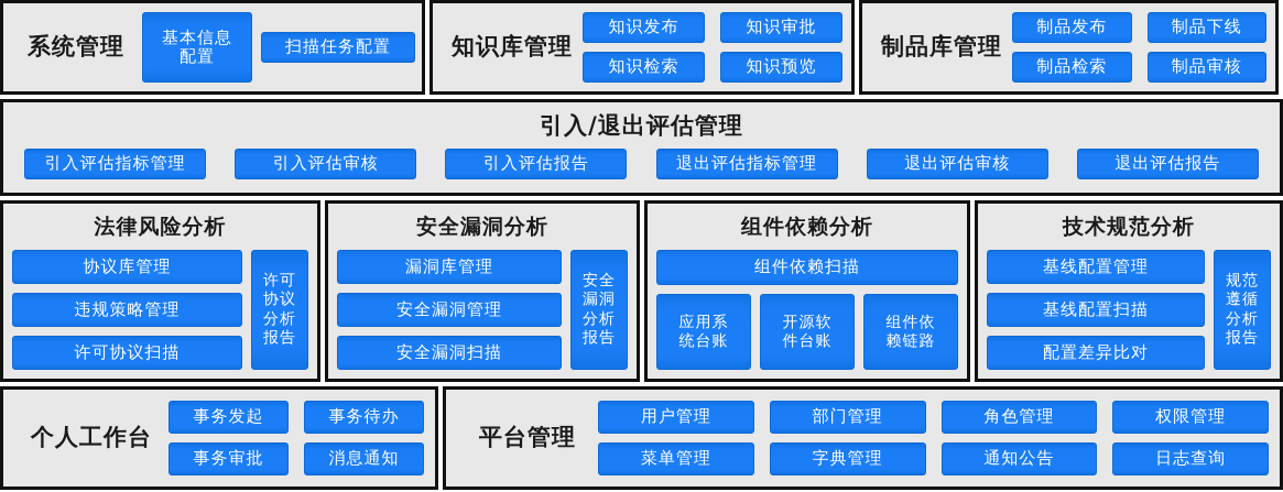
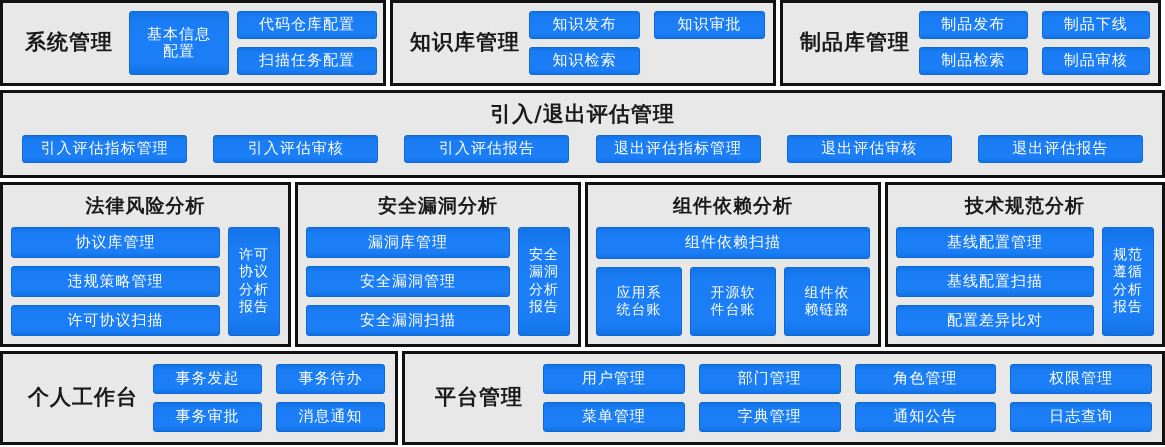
  系统管理
  基本信息
  配置
+ 代码仓库配置
  扫描任务配置
  知识库管理
  知识发布
  知识审批
  知识检索
- 知识预览
  制品库管理
  制品发布
  制品下线
  制品检索
  制品审核
  引入/退出评估管理
  引入评估指标管理
  引入评估审核
  引入评估报告
  退出评估指标管理
  退出评估审核
  退出评估报告
  法律风险分析
  协议库管理
  违规策略管理
  许可协议扫描
  许可
  协议
  分析
  报告
  安全漏洞分析
  漏洞库管理
  安全漏洞管理
  安全漏洞扫描
  安全
  漏洞
  分析
  报告
  组件依赖分析
  组件依赖扫描
  应用系
  统台账
  开源软
  件台账
  组件依
  赖链路
  技术规范分析
  基线配置管理
  基线配置扫描
  配置差异比对
  规范
  遵循
  分析
  报告
  个人工作台
  事务发起
  事务待办
  事务审批
  消息通知
  平台管理
  用户管理
  部门管理
  角色管理
  权限管理
  菜单管理
  字典管理
  通知公告
  日志查询
